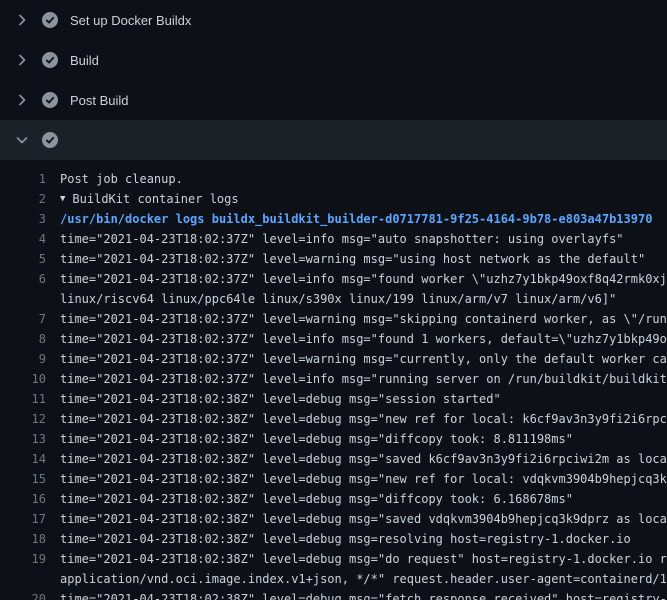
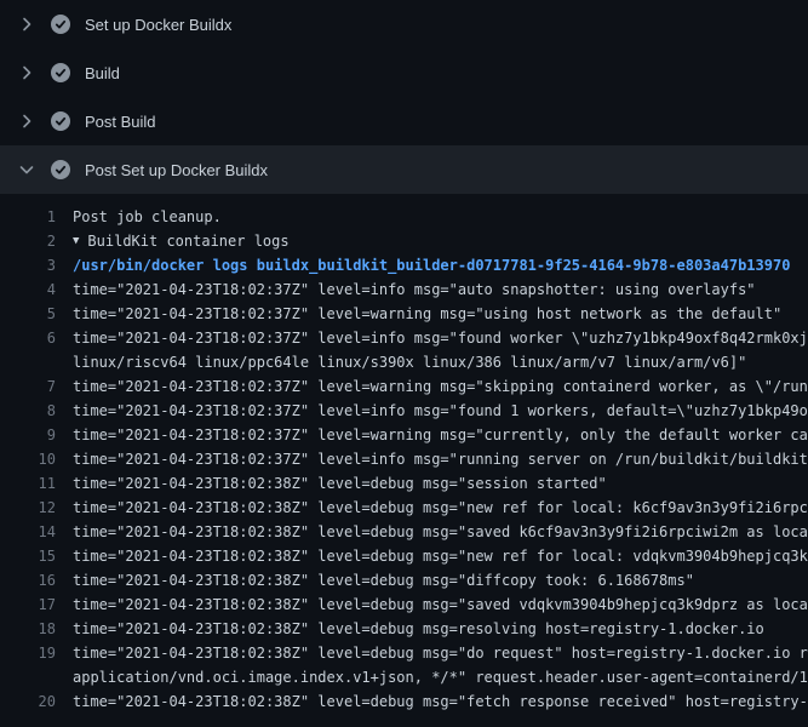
  Set up Docker Buildx
  Build
  Post Build
+ Post Set up Docker Buildx
  1
  Post job cleanup.
  2
  ▼
  BuildKit container logs
  3
  /usr/bin/docker logs buildx_buildkit_builder-d0717781-9f25-4164-9b78-e803a47b13970
  4
  time="2021-04-23T18:02:37Z" level=info msg="auto snapshotter: using overlayfs"
  5
  time="2021-04-23T18:02:37Z" level=warning msg="using host network as the default"
  6
  time="2021-04-23T18:02:37Z" level=info msg="found worker \"uzhz7y1bkp49oxf8q42rmk0xj
- linux/riscv64 linux/ppc64le linux/s390x linux/199 linux/arm/v7 linux/arm/v6]"
+ linux/riscv64 linux/ppc64le linux/s390x linux/386 linux/arm/v7 linux/arm/v6]"
  7
  time="2021-04-23T18:02:37Z" level=warning msg="skipping containerd worker, as \"/run
  8
  time="2021-04-23T18:02:37Z" level=info msg="found 1 workers, default=\"uzhz7y1bkp49o
  9
  time="2021-04-23T18:02:37Z" level=warning msg="currently, only the default worker ca
  10
  time="2021-04-23T18:02:37Z" level=info msg="running server on /run/buildkit/buildkit
  11
  time="2021-04-23T18:02:38Z" level=debug msg="session started"
  12
  time="2021-04-23T18:02:38Z" level=debug msg="new ref for local: k6cf9av3n3y9fi2i6rpc
- 13
- time="2021-04-23T18:02:38Z" level=debug msg="diffcopy took: 8.811198ms"
  14
  time="2021-04-23T18:02:38Z" level=debug msg="saved k6cf9av3n3y9fi2i6rpciwi2m as loca
  15
  time="2021-04-23T18:02:38Z" level=debug msg="new ref for local: vdqkvm3904b9hepjcq3k
  16
  time="2021-04-23T18:02:38Z" level=debug msg="diffcopy took: 6.168678ms"
  17
  time="2021-04-23T18:02:38Z" level=debug msg="saved vdqkvm3904b9hepjcq3k9dprz as loca
  18
  time="2021-04-23T18:02:38Z" level=debug msg=resolving host=registry-1.docker.io
  19
  time="2021-04-23T18:02:38Z" level=debug msg="do request" host=registry-1.docker.io r
  application/vnd.oci.image.index.v1+json, */*" request.header.user-agent=containerd/1
  20
  time="2021-04-23T18:02:38Z" level=debug msg="fetch response received" host=registry-
